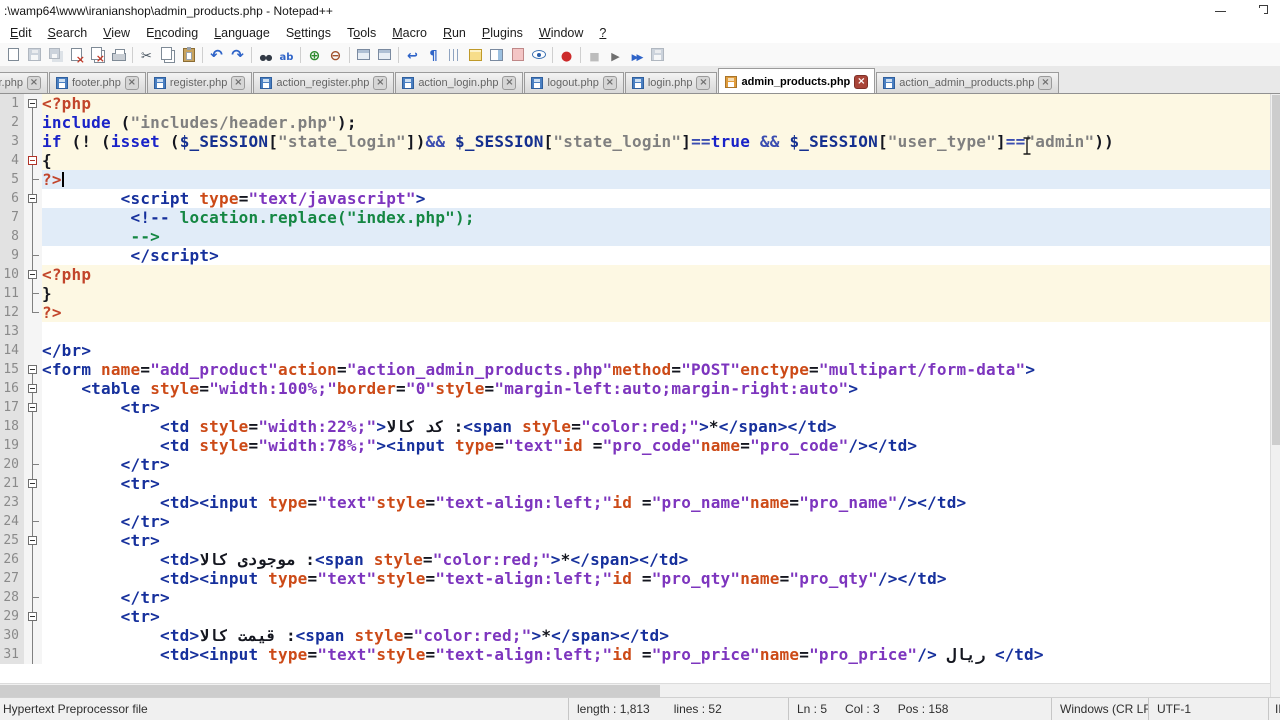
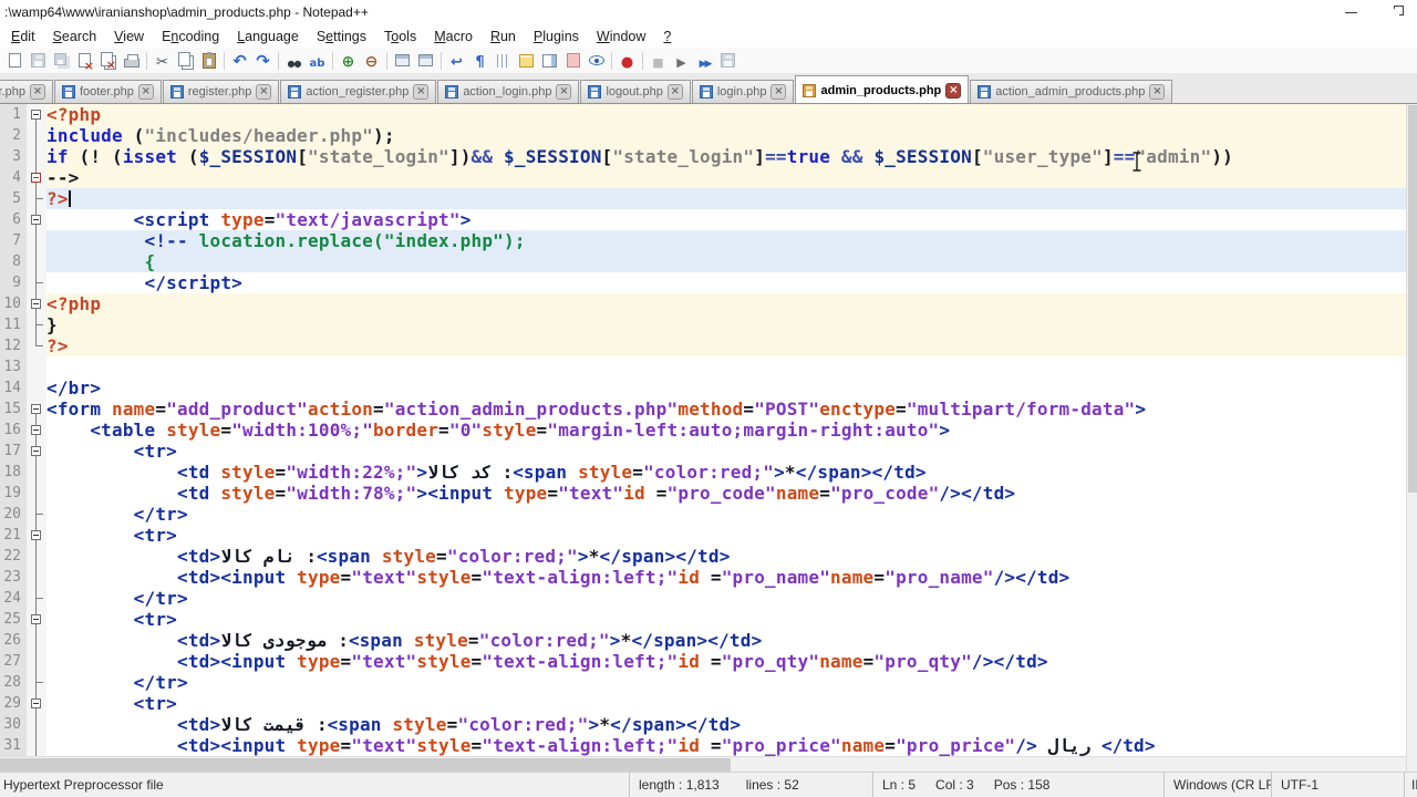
  :\wamp64\www\iranianshop\admin_products.php - Notepad++
  Edit
  Search
  View
  Encoding
  Language
  Settings
  Tools
  Macro
  Run
  Plugins
  Window
  ?
  ×
  footer.php
  ×
  register.php
  ×
  action_register.php
  ×
  action_login.php
  ×
  logout.php
  ×
  login.php
  ×
  admin_products.php
  ×
  action_admin_products.php
  ×
  1
  <?php
  2
  include ("includes/header.php");
  3
  if (! (isset ($_SESSION["state_login"])&& $_SESSION["state_login"]==true && $_SESSION["user_type"]=="admin"))
  4
- {
+ -->
  5
  ?>
  6
  <script type="text/javascript">
  7
  <!-- location.replace("index.php");
  8
- -->
+ {
  9
  </script>
  10
  <?php
  11
  }
  12
  ?>
  13
  14
  </br>
  15
  <form name="add_product"action="action_admin_products.php"method="POST"enctype="multipart/form-data">
  16
  <table style="width:100%;"border="0"style="margin-left:auto;margin-right:auto">
  17
  <tr>
  18
  <td style="width:22%;"> کد کالا :<span style="color:red;">*</span></td>
  19
  <td style="width:78%;"><input type="text"id ="pro_code"name="pro_code"/></td>
  20
  </tr>
  21
  <tr>
+ 22
+ <td> نام کالا :<span style="color:red;">*</span></td>
  23
  <td><input type="text"style="text-align:left;"id ="pro_name"name="pro_name"/></td>
  24
  </tr>
  25
  <tr>
  26
  <td> موجودی کالا :<span style="color:red;">*</span></td>
  27
  <td><input type="text"style="text-align:left;"id ="pro_qty"name="pro_qty"/></td>
  28
  </tr>
  29
  <tr>
  30
  <td> قیمت کالا :<span style="color:red;">*</span></td>
  31
  <td><input type="text"style="text-align:left;"id ="pro_price"name="pro_price"/> ریال </td>
  Hypertext Preprocessor file
  length : 1,813
  lines : 52
  Ln : 5
  Col : 3
  Pos : 158
  Windows (CR LF
  UTF-1
